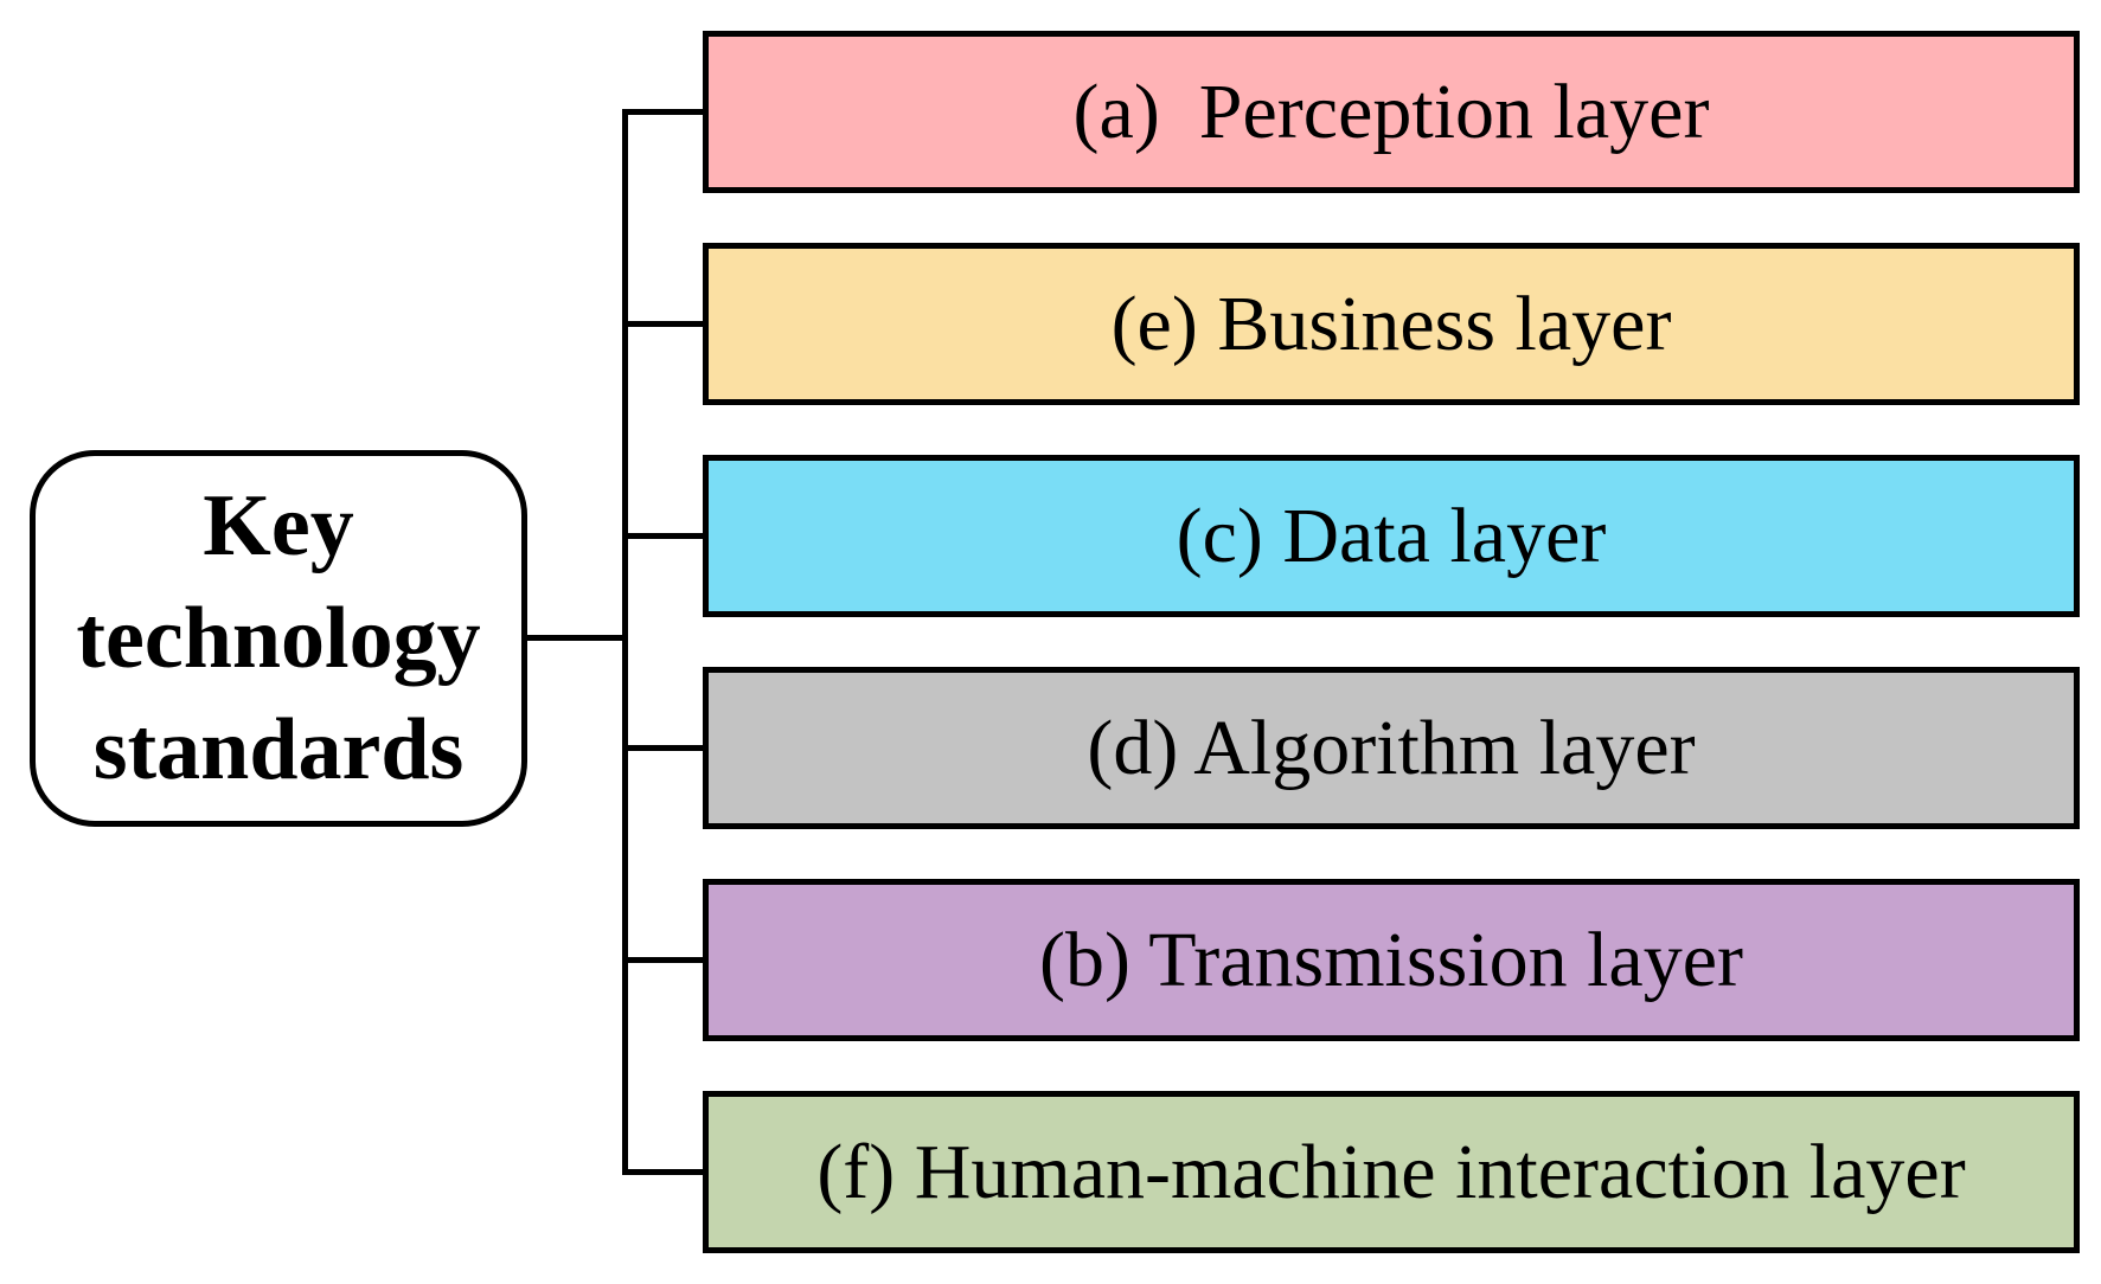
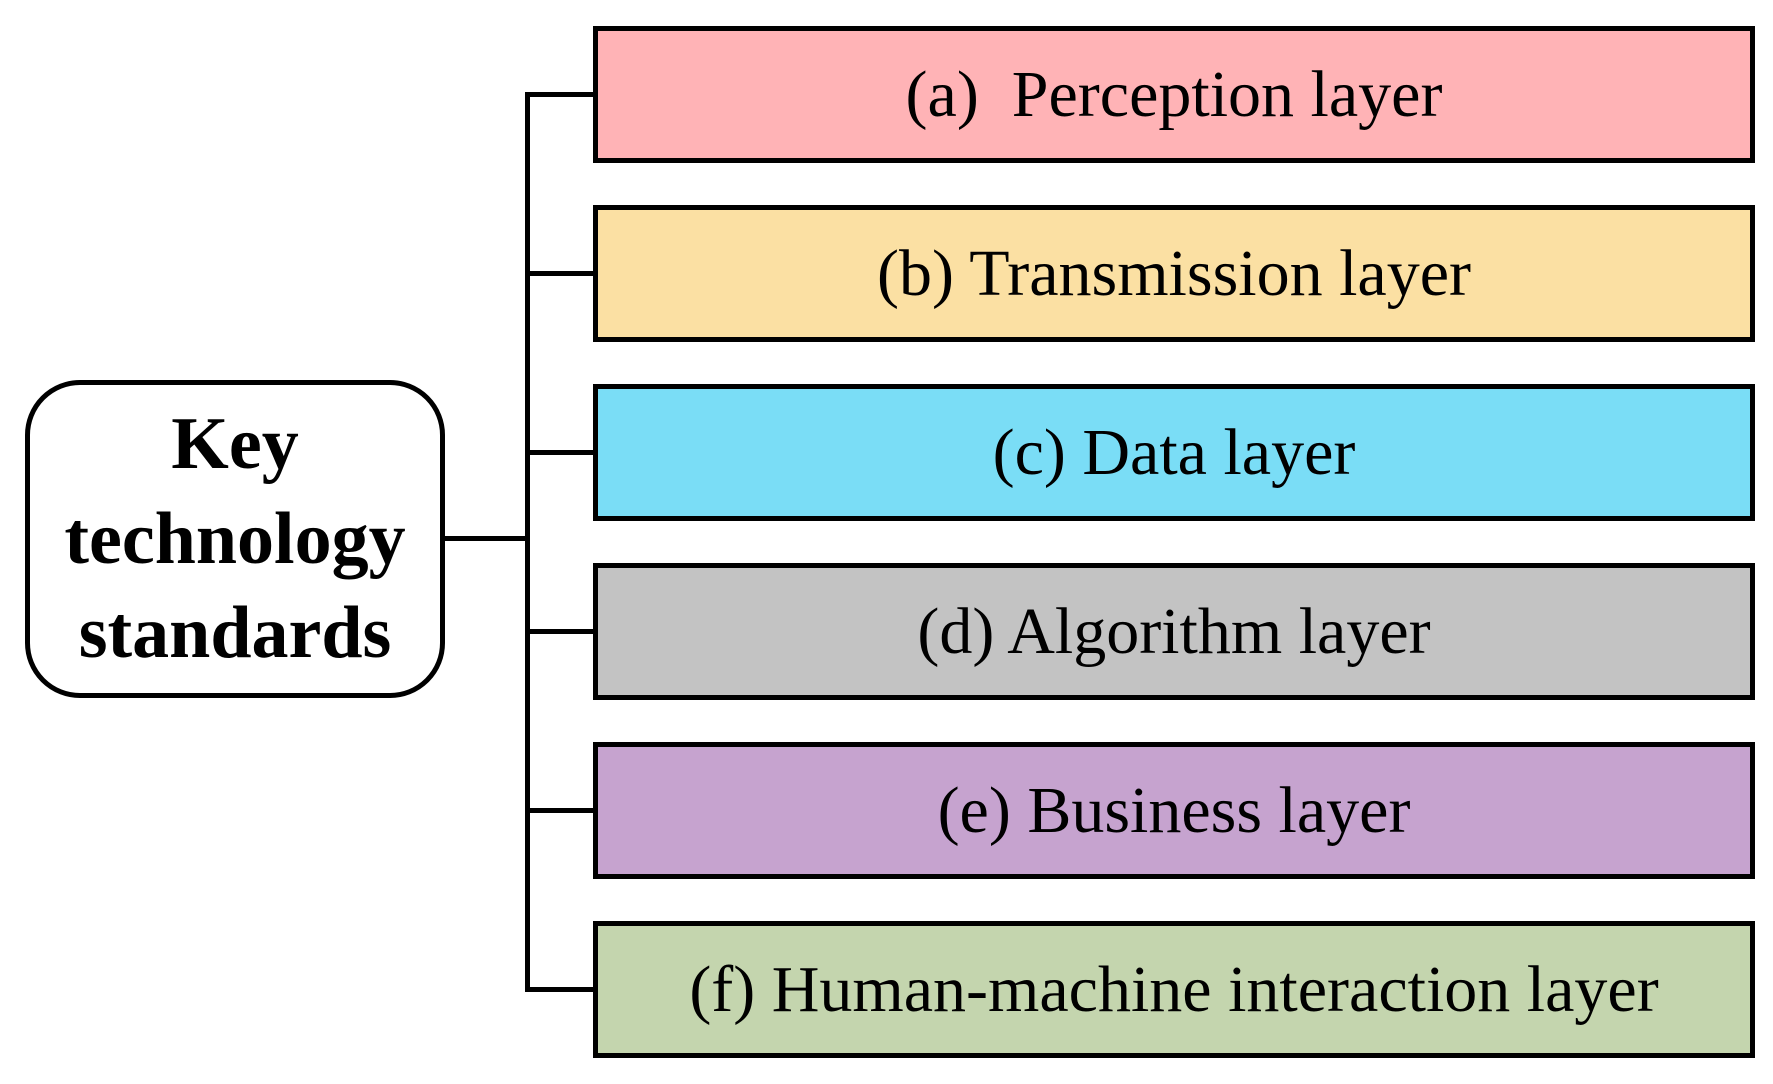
  Key
  technology
  standards
  (a) Perception layer
- (e) Business layer
+ (b) Transmission layer
  (c) Data layer
  (d) Algorithm layer
- (b) Transmission layer
+ (e) Business layer
  (f) Human-machine interaction layer
